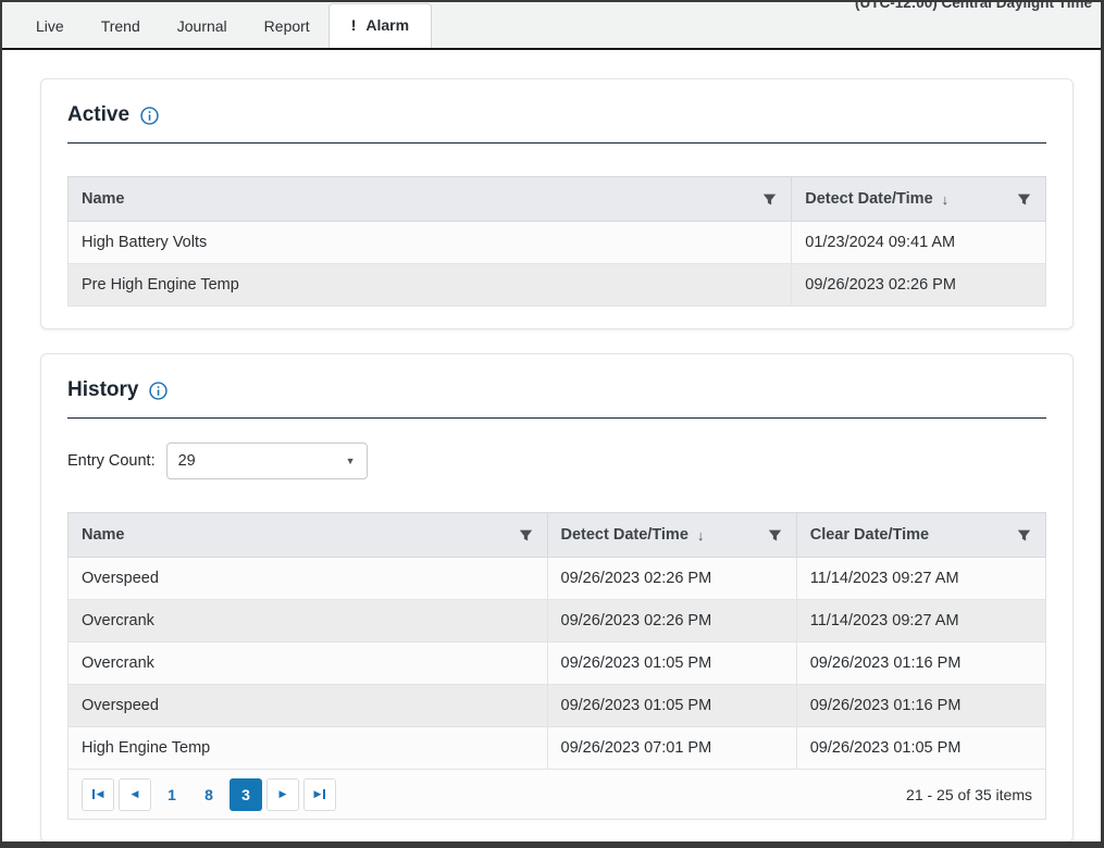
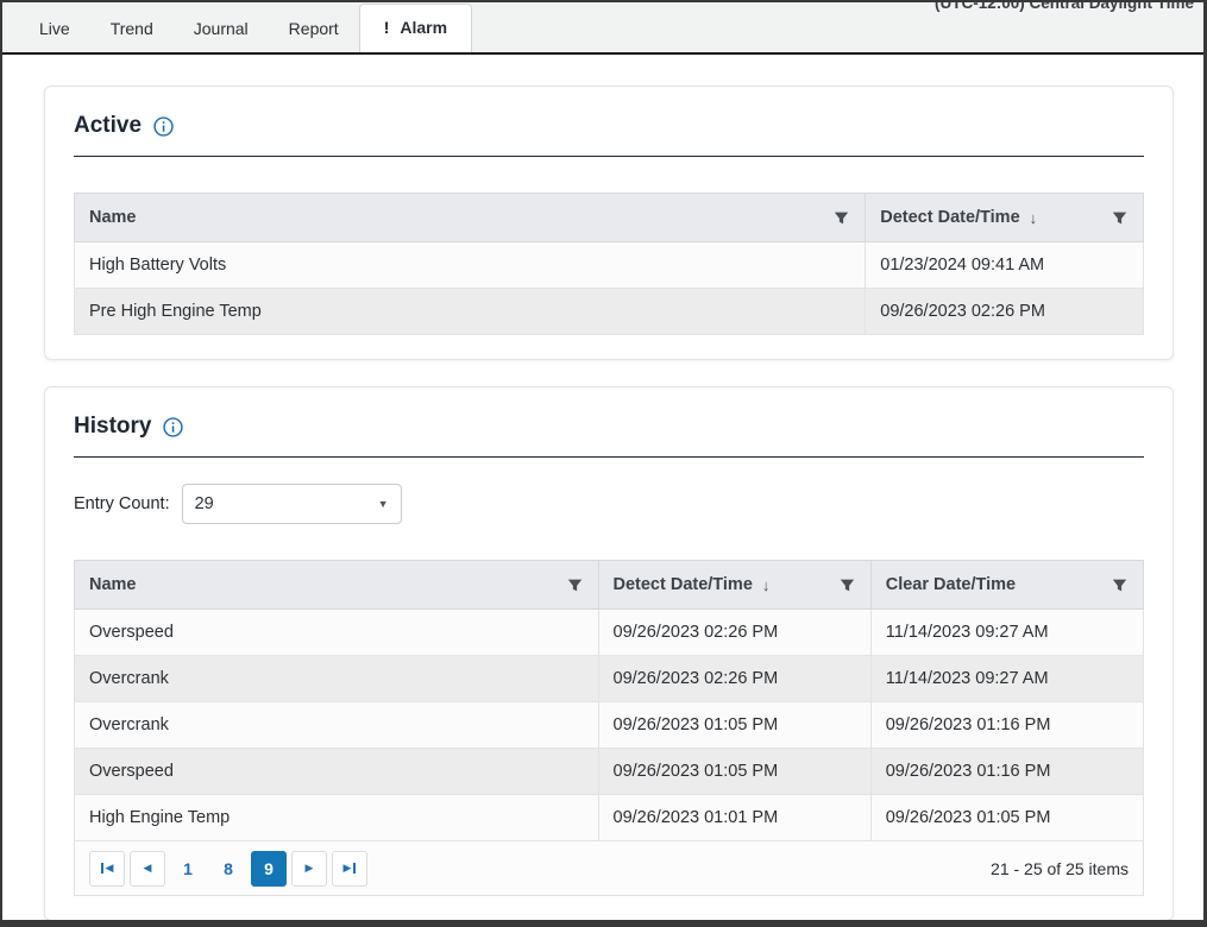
  (UTC-12:00) Central Daylight Time
  Live
  Trend
  Journal
  Report
  !
  Alarm
  Active
  Name	Detect Date/Time ↓
  High Battery Volts	01/23/2024 09:41 AM
  Pre High Engine Temp	09/26/2023 02:26 PM
  History
  Entry Count:
  29
  ▼
  Name	Detect Date/Time ↓	Clear Date/Time
  Overspeed	09/26/2023 02:26 PM	11/14/2023 09:27 AM
  Overcrank	09/26/2023 02:26 PM	11/14/2023 09:27 AM
  Overcrank	09/26/2023 01:05 PM	09/26/2023 01:16 PM
  Overspeed	09/26/2023 01:05 PM	09/26/2023 01:16 PM
- High Engine Temp	09/26/2023 07:01 PM	09/26/2023 01:05 PM
+ High Engine Temp	09/26/2023 01:01 PM	09/26/2023 01:05 PM
  ◀
  ◀
  1
  8
- 3
+ 9
  ▶
  ▶
- 21 - 25 of 35 items
+ 21 - 25 of 25 items
